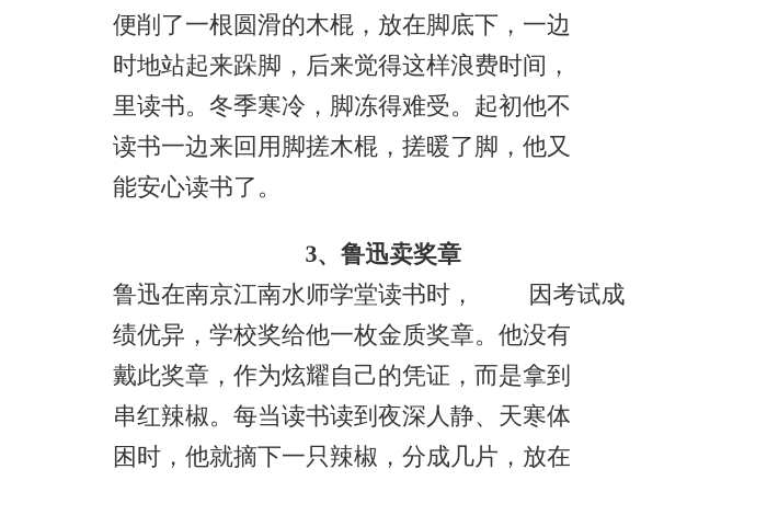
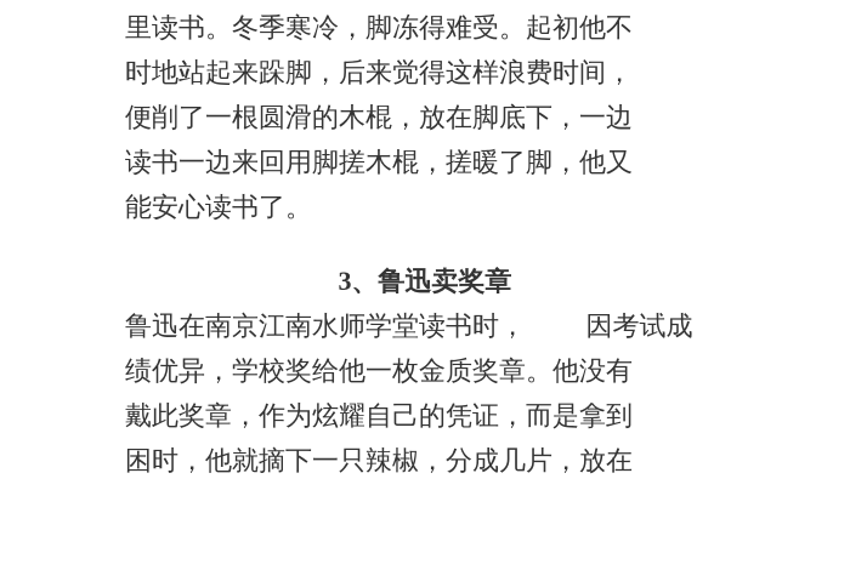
- 便削了一根圆滑的木棍，放在脚底下，一边
+ 里读书。冬季寒冷，脚冻得难受。起初他不
  时地站起来跺脚，后来觉得这样浪费时间，
- 里读书。冬季寒冷，脚冻得难受。起初他不
+ 便削了一根圆滑的木棍，放在脚底下，一边
  读书一边来回用脚搓木棍，搓暖了脚，他又
  能安心读书了。
  3、鲁迅卖奖章
  鲁迅在南京江南水师学堂读书时， 因考试成
  绩优异，学校奖给他一枚金质奖章。他没有
  戴此奖章，作为炫耀自己的凭证，而是拿到
- 串红辣椒。每当读书读到夜深人静、天寒体
  困时，他就摘下一只辣椒，分成几片，放在
